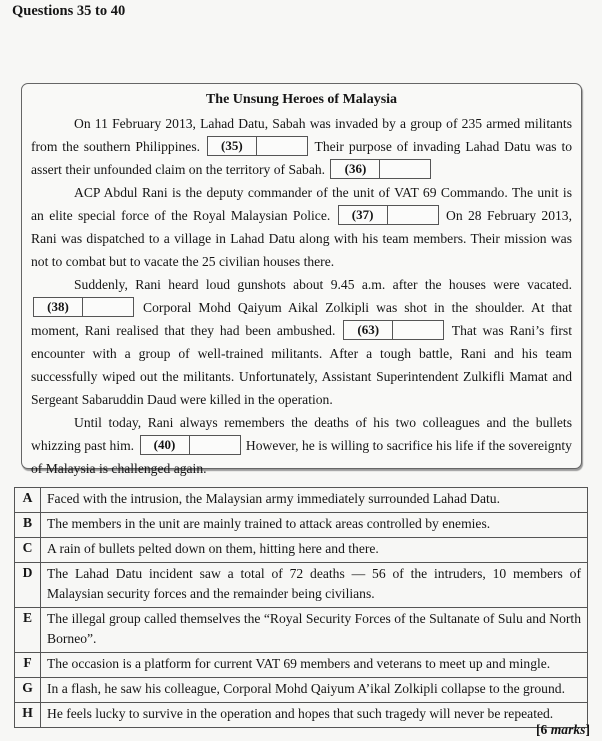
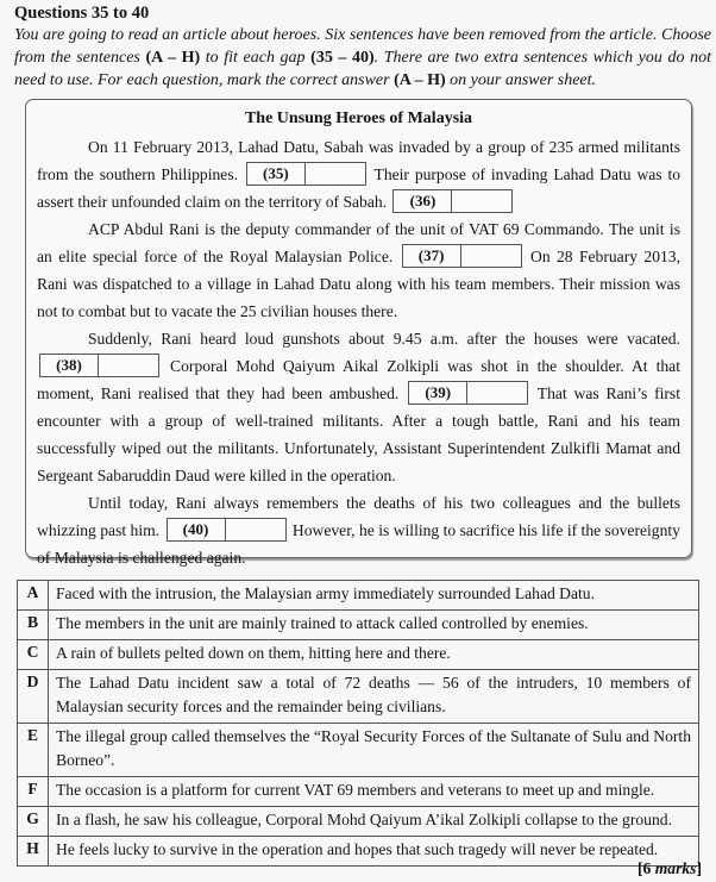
  Questions 35 to 40
+ You are going to read an article about heroes. Six sentences have been removed from the article. Choose from the sentences (A – H) to fit each gap (35 – 40). There are two extra sentences which you do not need to use. For each question, mark the correct answer (A – H) on your answer sheet.
  The Unsung Heroes of Malaysia
  On 11 February 2013, Lahad Datu, Sabah was invaded by a group of 235 armed militants from the southern Philippines.
  (35)
  Their purpose of invading Lahad Datu was to assert their unfounded claim on the territory of Sabah.
  (36)
  ACP Abdul Rani is the deputy commander of the unit of VAT 69 Commando. The unit is an elite special force of the Royal Malaysian Police.
  (37)
  On 28 February 2013, Rani was dispatched to a village in Lahad Datu along with his team members. Their mission was not to combat but to vacate the 25 civilian houses there.
  Suddenly, Rani heard loud gunshots about 9.45 a.m. after the houses were vacated.
  (38)
  Corporal Mohd Qaiyum Aikal Zolkipli was shot in the shoulder. At that moment, Rani realised that they had been ambushed.
- (63)
+ (39)
  That was Rani’s first encounter with a group of well-trained militants. After a tough battle, Rani and his team successfully wiped out the militants. Unfortunately, Assistant Superintendent Zulkifli Mamat and Sergeant Sabaruddin Daud were killed in the operation.
  Until today, Rani always remembers the deaths of his two colleagues and the bullets whizzing past him.
  (40)
  However, he is willing to sacrifice his life if the sovereignty of Malaysia is challenged again.
  A	Faced with the intrusion, the Malaysian army immediately surrounded Lahad Datu.
- B	The members in the unit are mainly trained to attack areas controlled by enemies.
+ B	The members in the unit are mainly trained to attack called controlled by enemies.
  C	A rain of bullets pelted down on them, hitting here and there.
  D	The Lahad Datu incident saw a total of 72 deaths — 56 of the intruders, 10 members of Malaysian security forces and the remainder being civilians.
  E	The illegal group called themselves the “Royal Security Forces of the Sultanate of Sulu and North Borneo”.
  F	The occasion is a platform for current VAT 69 members and veterans to meet up and mingle.
  G	In a flash, he saw his colleague, Corporal Mohd Qaiyum A’ikal Zolkipli collapse to the ground.
  H	He feels lucky to survive in the operation and hopes that such tragedy will never be repeated.
  [6 marks]
